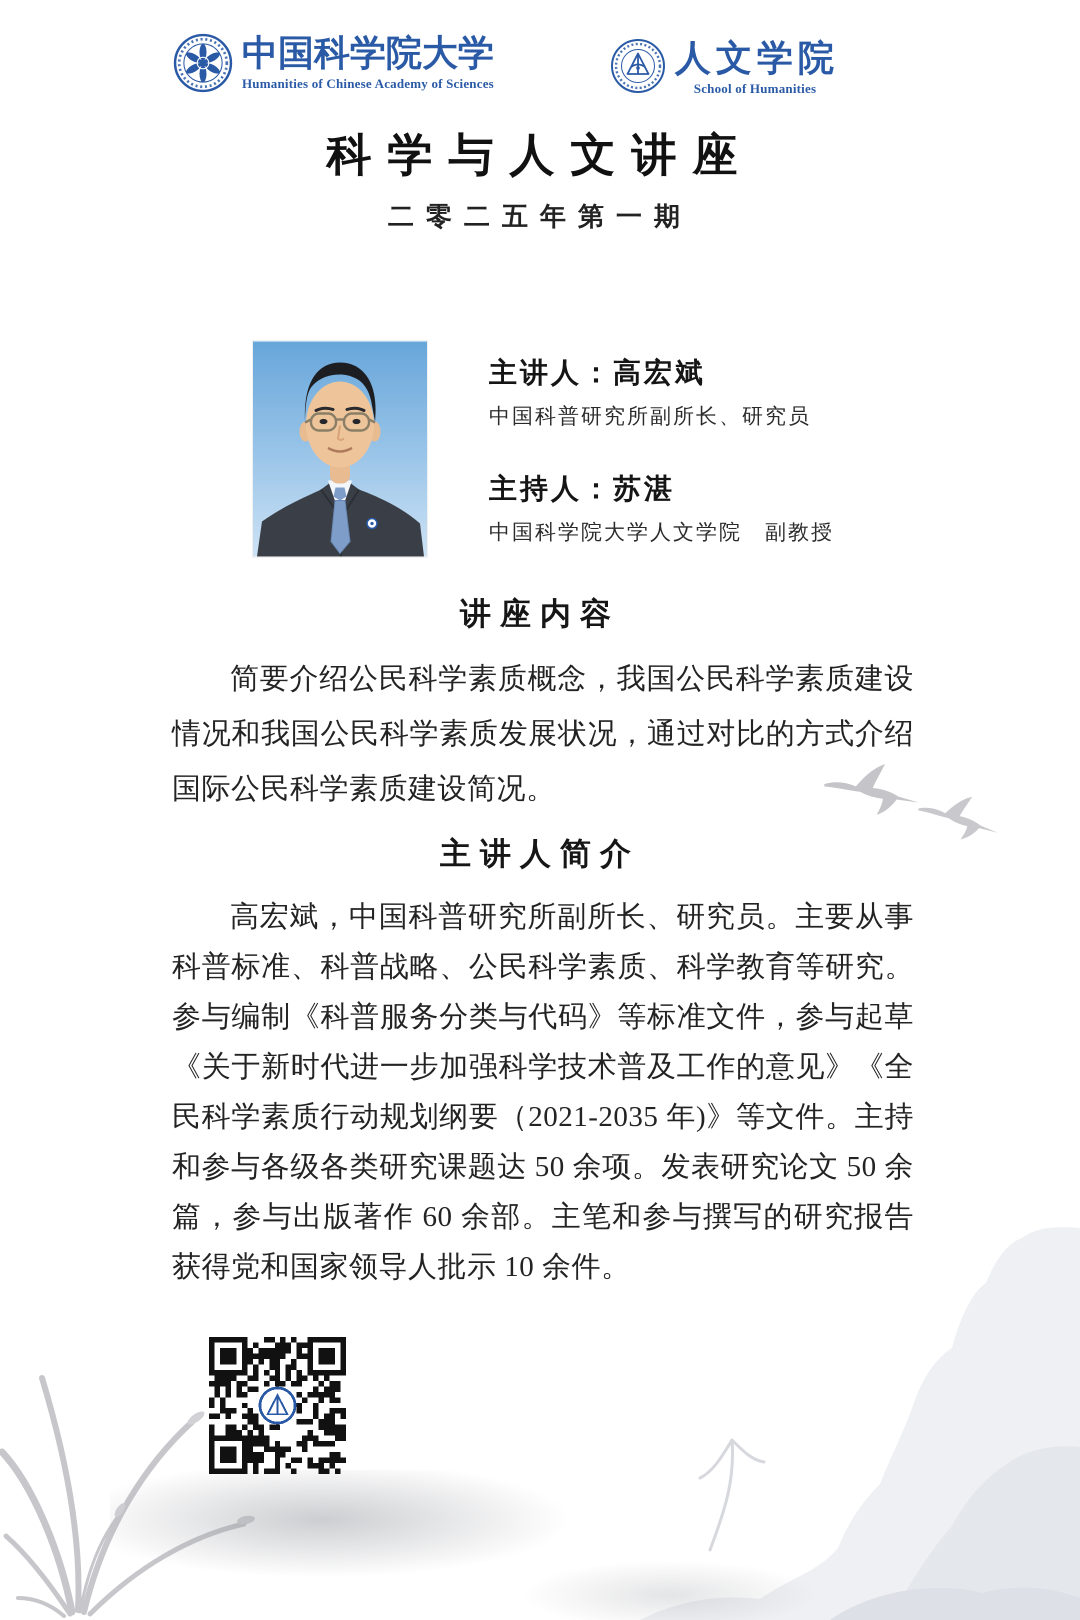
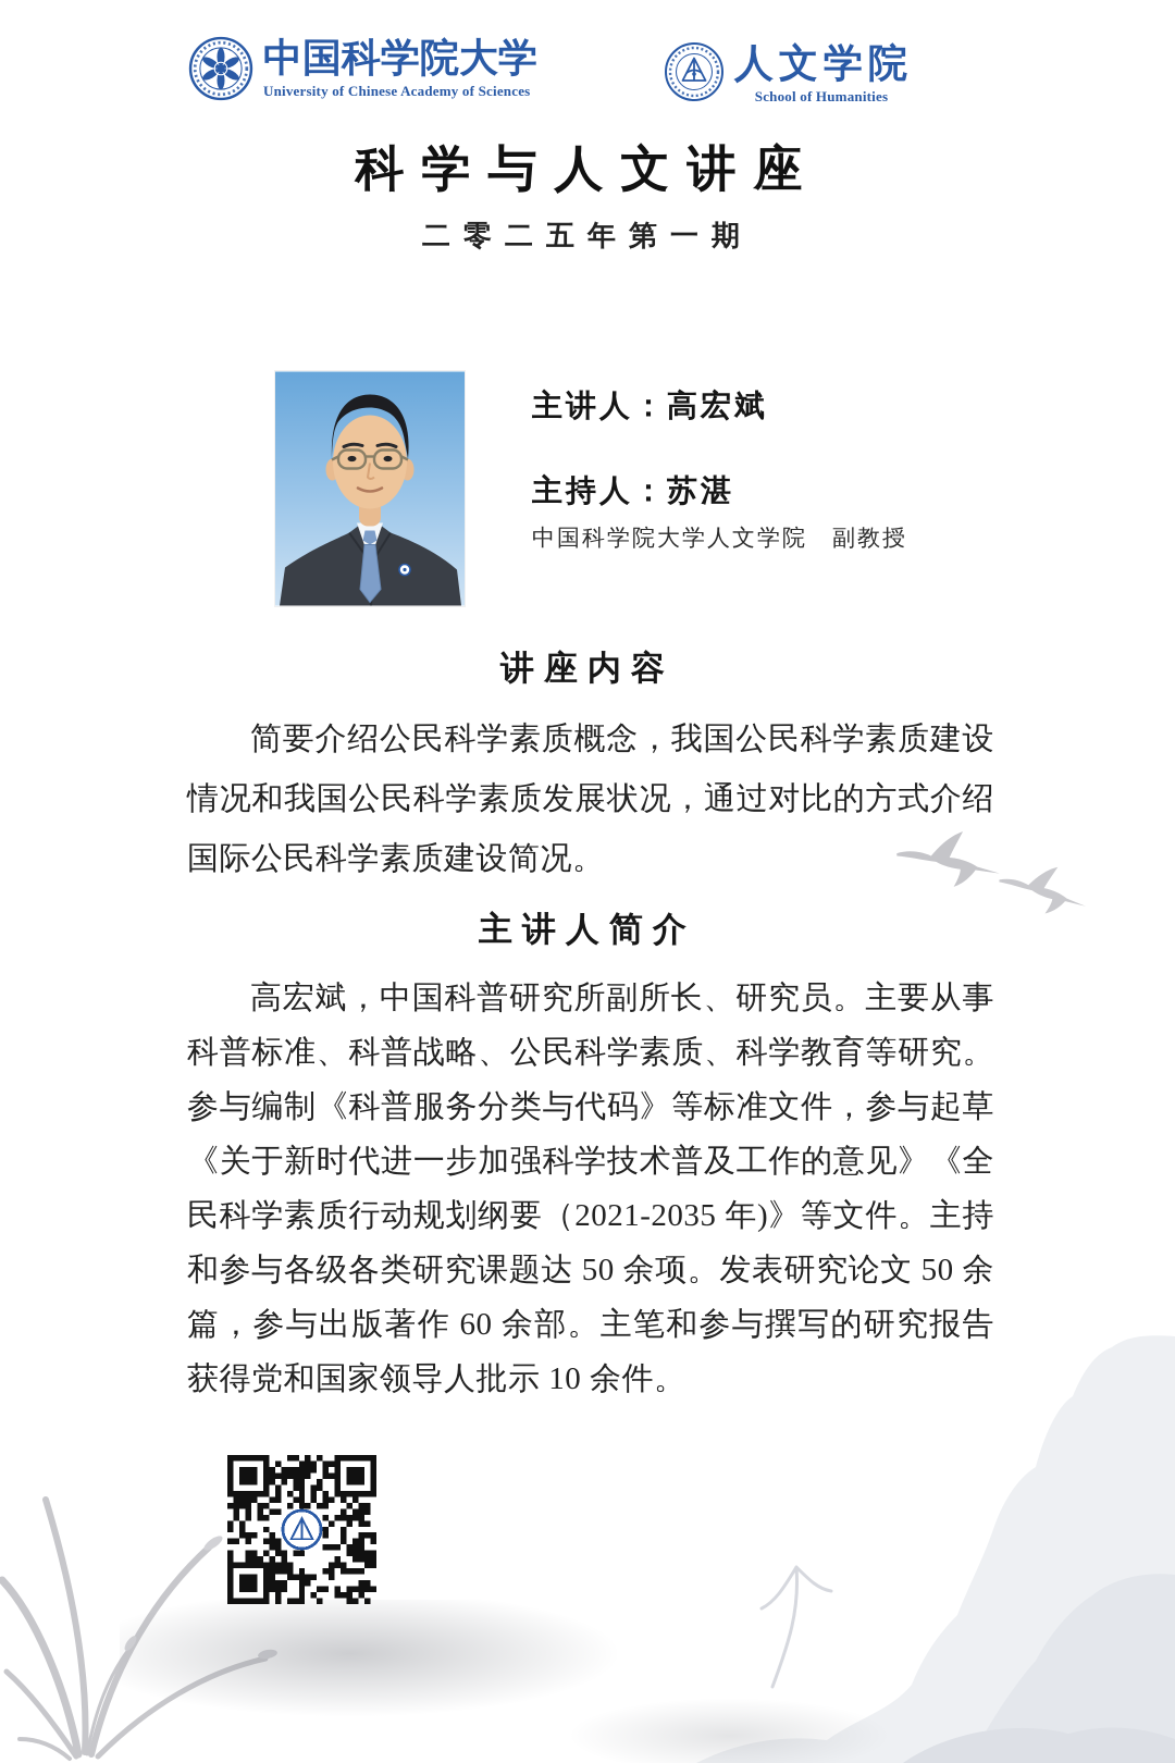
  中国科学院大学
- Humanities of Chinese Academy of Sciences
+ University of Chinese Academy of Sciences
  人文学院
  School of Humanities
  科学与人文讲座
  二零二五年第一期
  主讲人：高宏斌
- 中国科普研究所副所长、研究员
  主持人：苏湛
  中国科学院大学人文学院 副教授
  讲座内容
  简要介绍公民科学素质概念，我国公民科学素质建设情况和我国公民科学素质发展状况，通过对比的方式介绍国际公民科学素质建设简况。
  主讲人简介
  高宏斌，中国科普研究所副所长、研究员。主要从事科普标准、科普战略、公民科学素质、科学教育等研究。参与编制《科普服务分类与代码》等标准文件，参与起草《关于新时代进一步加强科学技术普及工作的意见》《全民科学素质行动规划纲要（2021-2035 年)》等文件。主持和参与各级各类研究课题达 50 余项。发表研究论文 50 余篇，参与出版著作 60 余部。主笔和参与撰写的研究报告获得党和国家领导人批示 10 余件。
